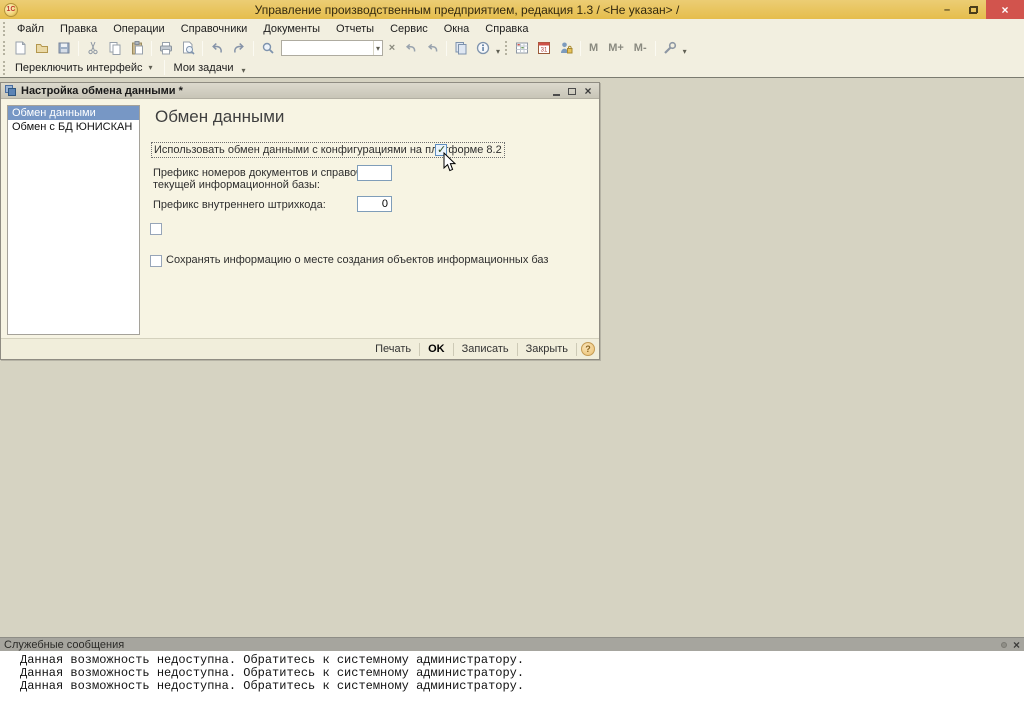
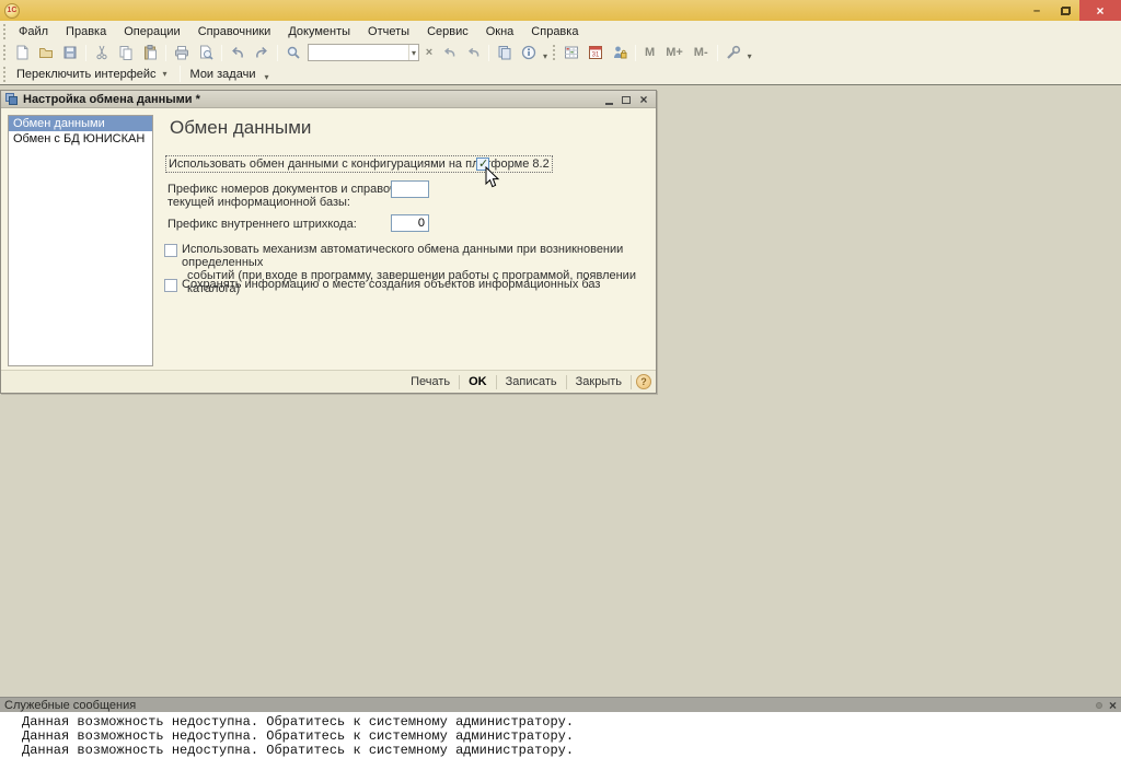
- Управление производственным предприятием, редакция 1.3 / <Не указан> /
  –
  ×
  Файл
  Правка
  Операции
  Справочники
  Документы
  Отчеты
  Сервис
  Окна
  Справка
  ▾
  ×
  ▾
  M
  M+
  M-
  ▾
  Переключить интерфейс
  ▾
  Мои задачи
  ▾
  Настройка обмена данными *
  ×
  Обмен данными
  Обмен с БД ЮНИСКАН
  Обмен данными
  Использовать обмен данными с конфигурациями на пформе 8.2
  Префикс номеров документов и справо
  текущей информационной базы:
  Префикс внутреннего штрихкода:
  0
+ Использовать механизм автоматического обмена данными при возникновении определенных
+ событий (при входе в программу, завершении работы с программой, появлении каталога)
  Сохранять информацию о месте создания объектов информационных баз
  Печать
  OK
  Записать
  Закрыть
  ?
  Служебные сообщения
  ×
  Данная возможность недоступна. Обратитесь к системному администратору.
  Данная возможность недоступна. Обратитесь к системному администратору.
  Данная возможность недоступна. Обратитесь к системному администратору.
